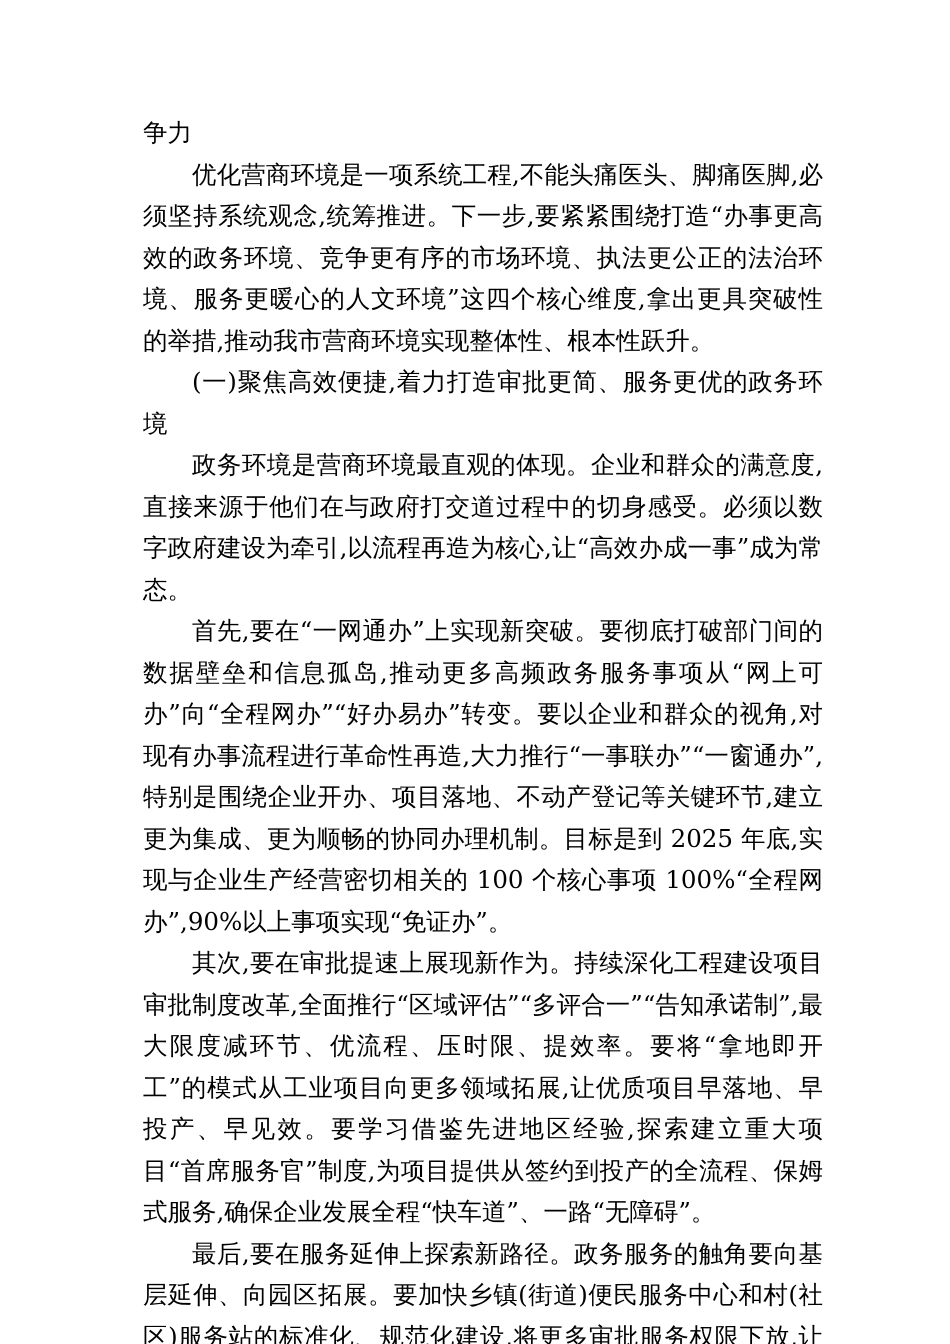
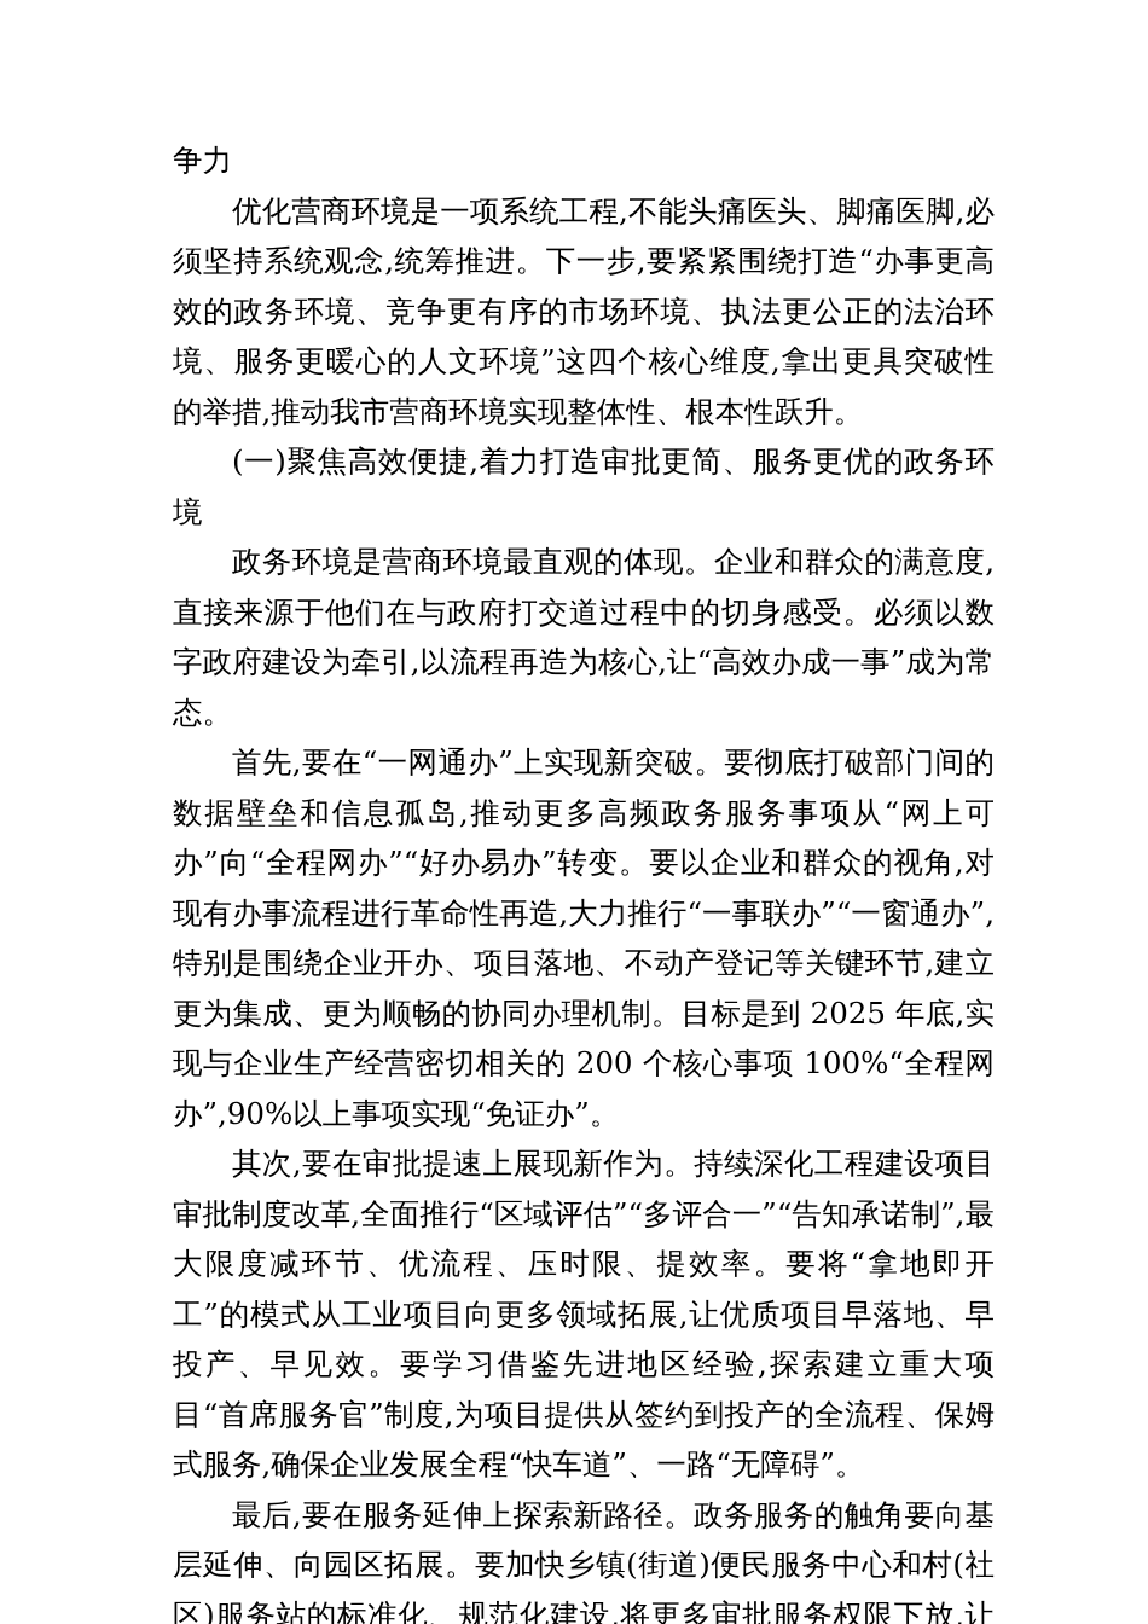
  争力
  优化营商环境是一项系统工程,不能头痛医头、脚痛医脚,必须坚持系统观念,统筹推进。下一步,要紧紧围绕打造“办事更高效的政务环境、竞争更有序的市场环境、执法更公正的法治环境、服务更暖心的人文环境”这四个核心维度,拿出更具突破性的举措,推动我市营商环境实现整体性、根本性跃升。
  (一)聚焦高效便捷,着力打造审批更简、服务更优的政务环境
  政务环境是营商环境最直观的体现。企业和群众的满意度,直接来源于他们在与政府打交道过程中的切身感受。必须以数字政府建设为牵引,以流程再造为核心,让“高效办成一事”成为常态。
- 首先,要在“一网通办”上实现新突破。要彻底打破部门间的数据壁垒和信息孤岛,推动更多高频政务服务事项从“网上可办”向“全程网办”“好办易办”转变。要以企业和群众的视角,对现有办事流程进行革命性再造,大力推行“一事联办”“一窗通办”,特别是围绕企业开办、项目落地、不动产登记等关键环节,建立更为集成、更为顺畅的协同办理机制。目标是到 2025 年底,实现与企业生产经营密切相关的 100 个核心事项 100%“全程网办”,90%以上事项实现“免证办”。
+ 首先,要在“一网通办”上实现新突破。要彻底打破部门间的数据壁垒和信息孤岛,推动更多高频政务服务事项从“网上可办”向“全程网办”“好办易办”转变。要以企业和群众的视角,对现有办事流程进行革命性再造,大力推行“一事联办”“一窗通办”,特别是围绕企业开办、项目落地、不动产登记等关键环节,建立更为集成、更为顺畅的协同办理机制。目标是到 2025 年底,实现与企业生产经营密切相关的 200 个核心事项 100%“全程网办”,90%以上事项实现“免证办”。
  其次,要在审批提速上展现新作为。持续深化工程建设项目审批制度改革,全面推行“区域评估”“多评合一”“告知承诺制”,最大限度减环节、优流程、压时限、提效率。要将“拿地即开工”的模式从工业项目向更多领域拓展,让优质项目早落地、早投产、早见效。要学习借鉴先进地区经验,探索建立重大项目“首席服务官”制度,为项目提供从签约到投产的全流程、保姆式服务,确保企业发展全程“快车道”、一路“无障碍”。
  最后,要在服务延伸上探索新路径。政务服务的触角要向基层延伸、向园区拓展。要加快乡镇(街道)便民服务中心和村(社区)服务站的标准化、规范化建设,将更多审批服务权限下放,让
